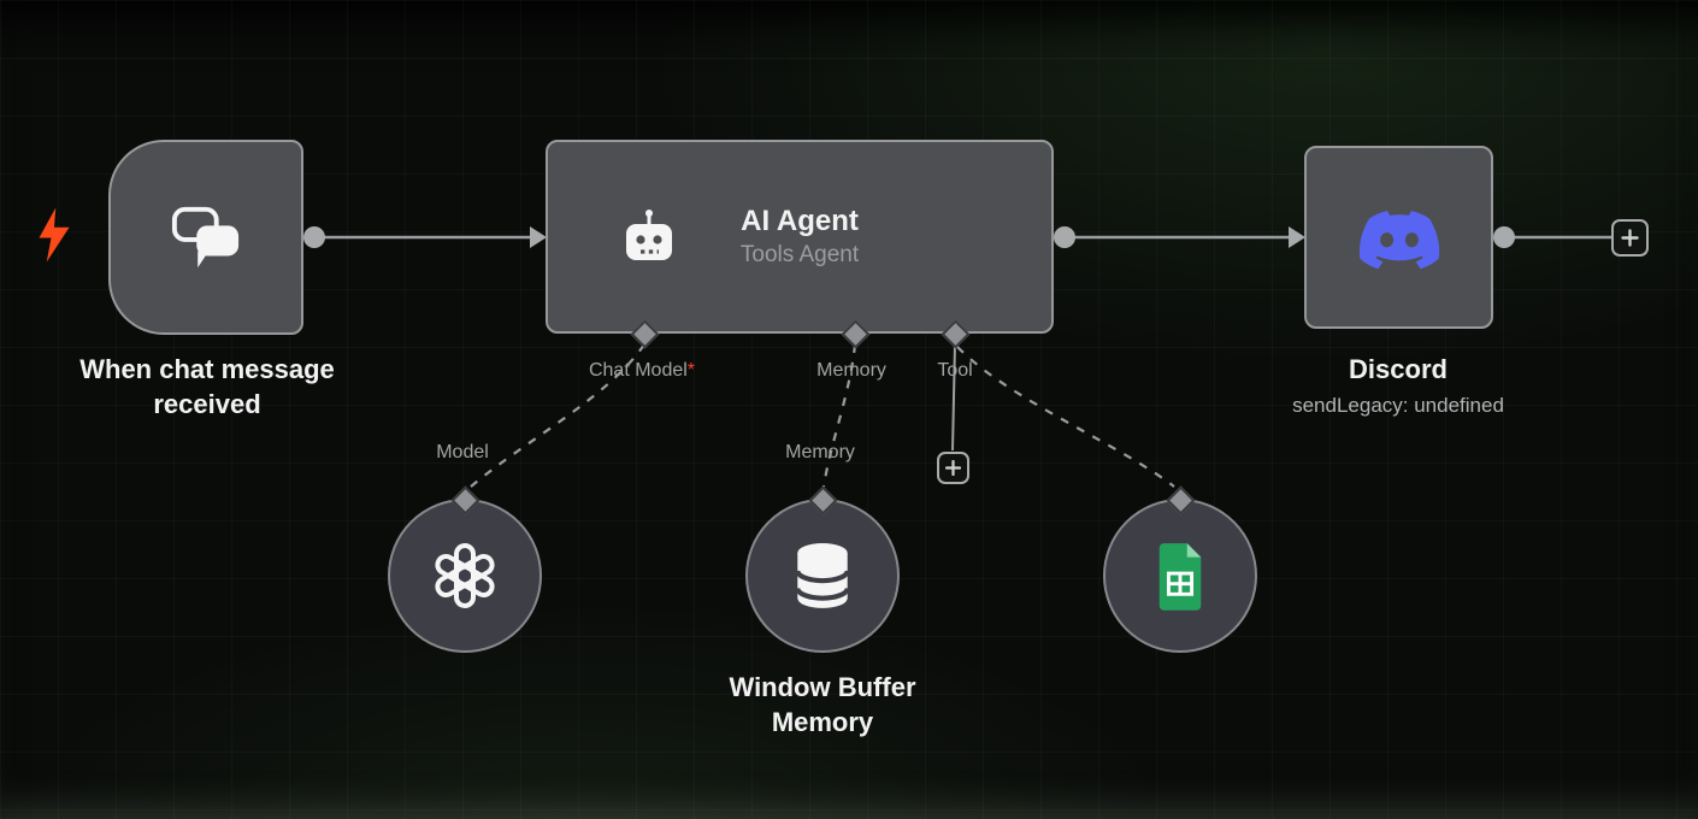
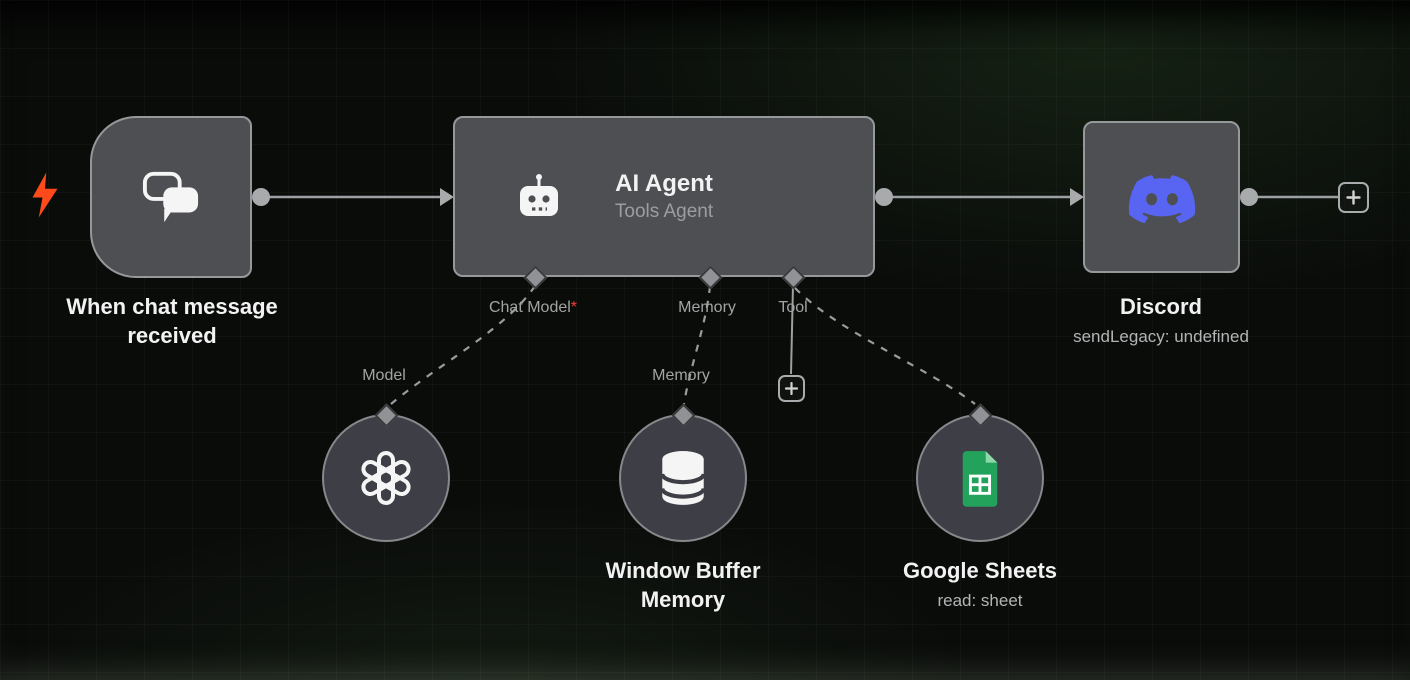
  When chat message
  received
  AI Agent
  Tools Agent
  Chat Model*
  Memory
  Tool
  Discord
  sendLegacy: undefined
  Model
  Memory
  Window Buffer
  Memory
+ Google Sheets
+ read: sheet
